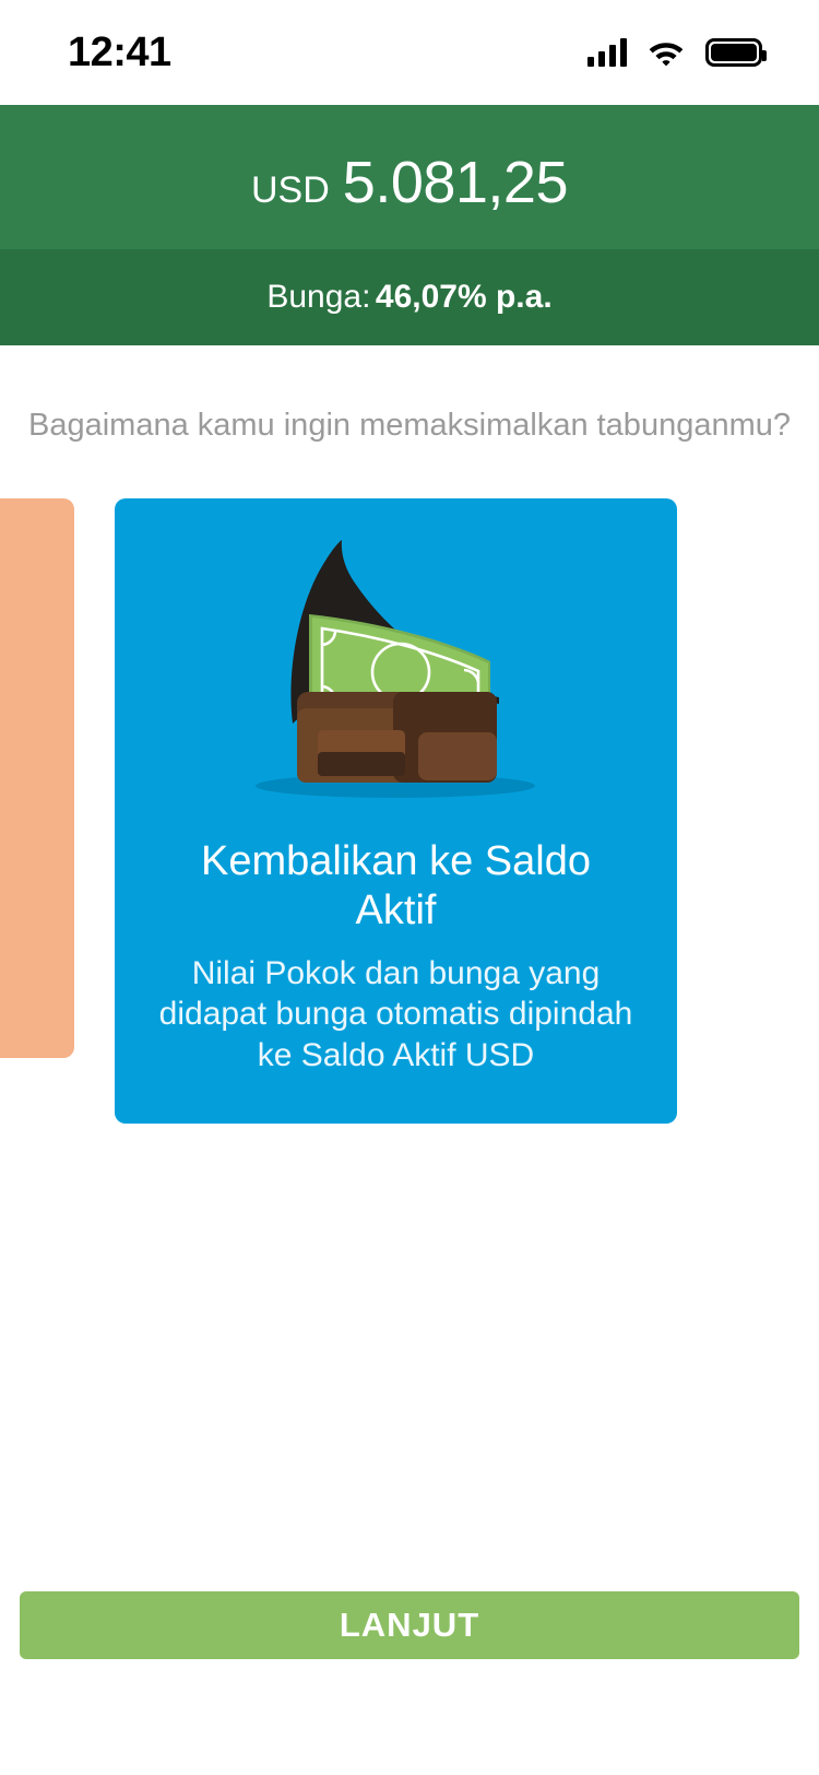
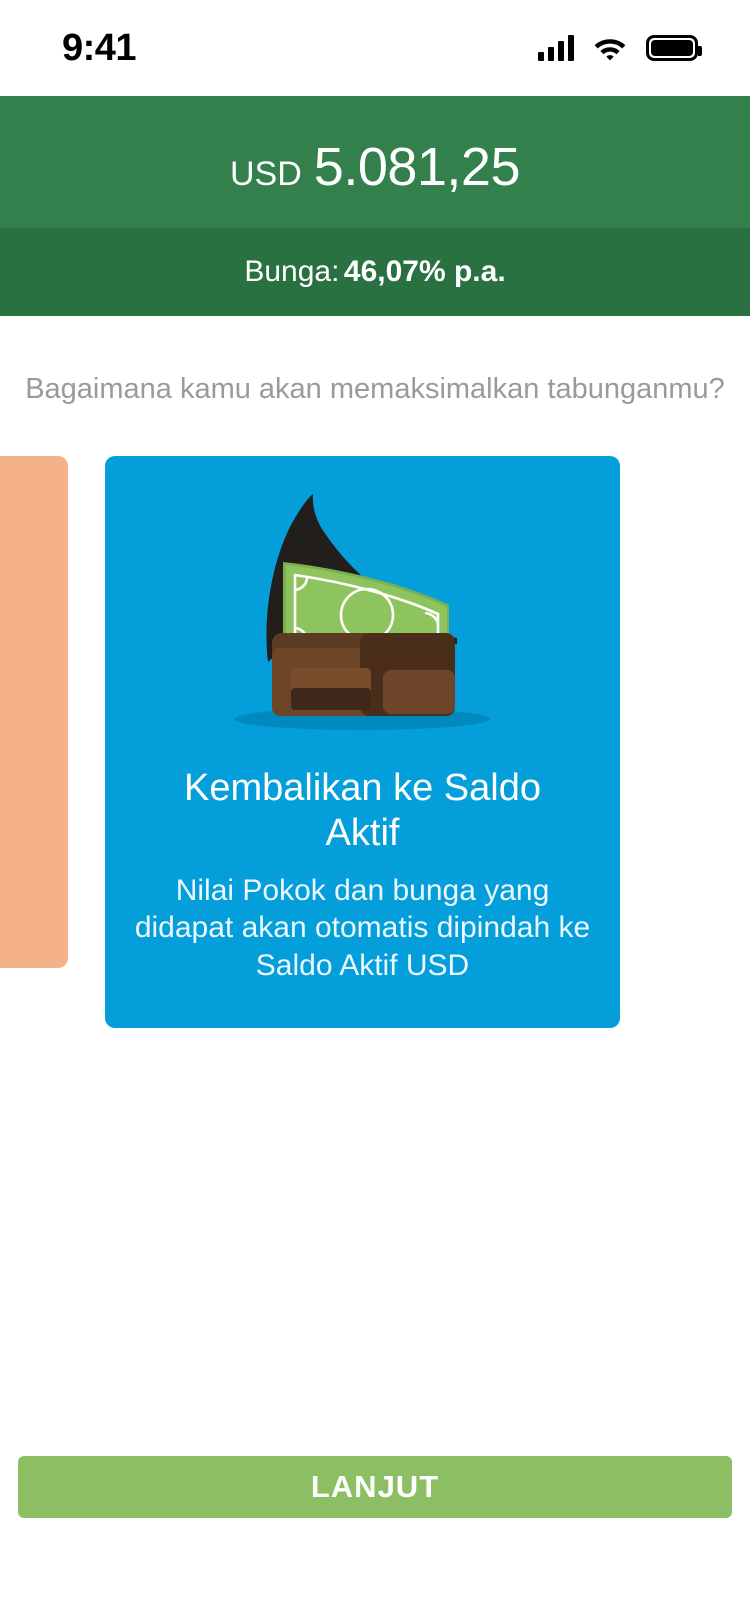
- 12:41
+ 9:41
  USD
  5.081,25
  Bunga: 46,07% p.a.
- Bagaimana kamu ingin memaksimalkan tabunganmu?
+ Bagaimana kamu akan memaksimalkan tabunganmu?
  Kembalikan ke Saldo Aktif
- Nilai Pokok dan bunga yang didapat bunga otomatis dipindah ke Saldo Aktif USD
+ Nilai Pokok dan bunga yang didapat akan otomatis dipindah ke Saldo Aktif USD
  LANJUT
